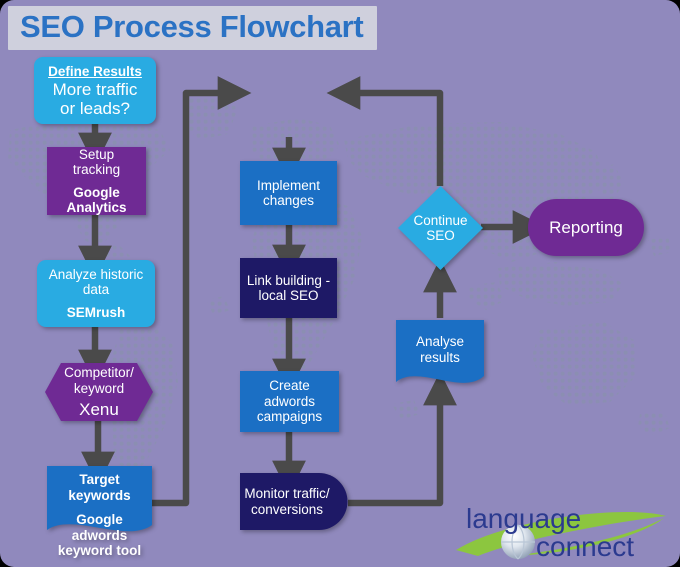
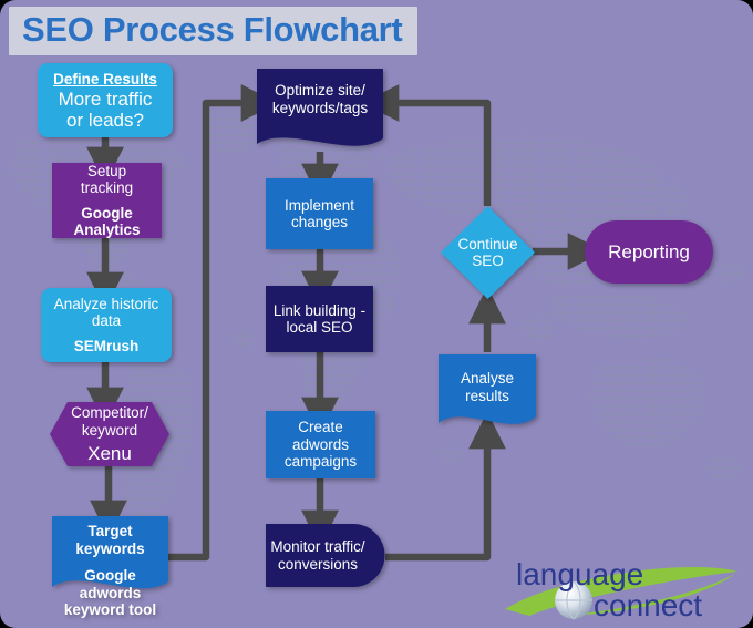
  SEO Process Flowchart
  Define Results
  More traffic
  or leads?
  Setup
  tracking
  Google
  Analytics
  Analyze historic
  data
  SEMrush
  Competitor/
  keyword
  Xenu
  Target keywords
  Google adwords
  keyword tool
+ Optimize site/
+ keywords/tags
  Implement
  changes
  Link building -
  local SEO
  Create adwords
  campaigns
  Monitor traffic/
  conversions
  Analyse
  results
  Continue
  SEO
  Reporting
  language
  connect
